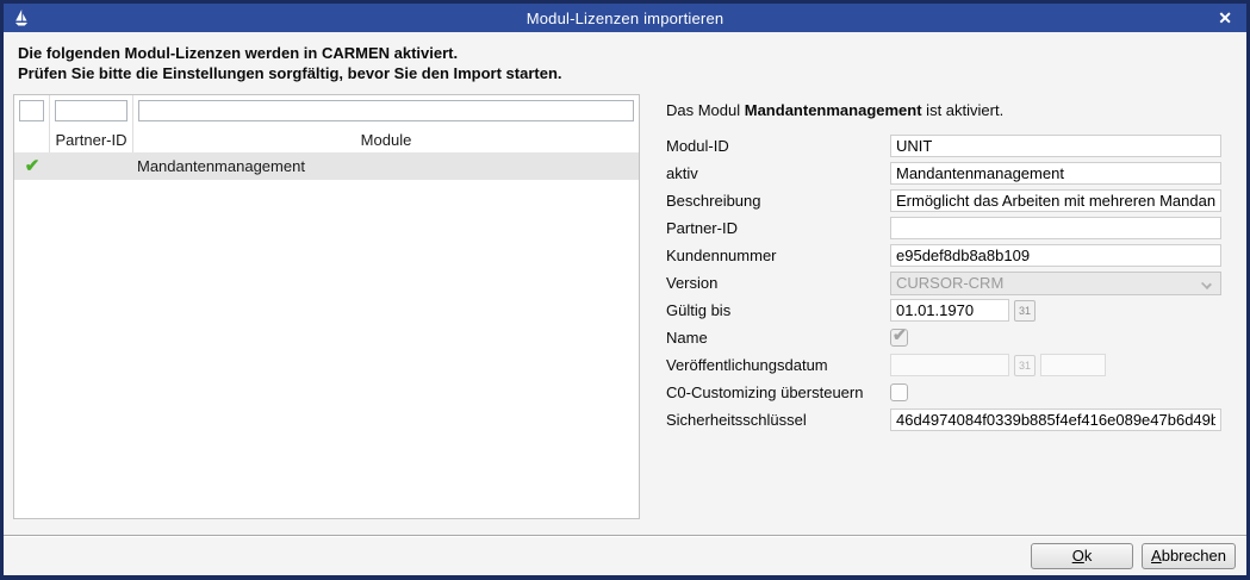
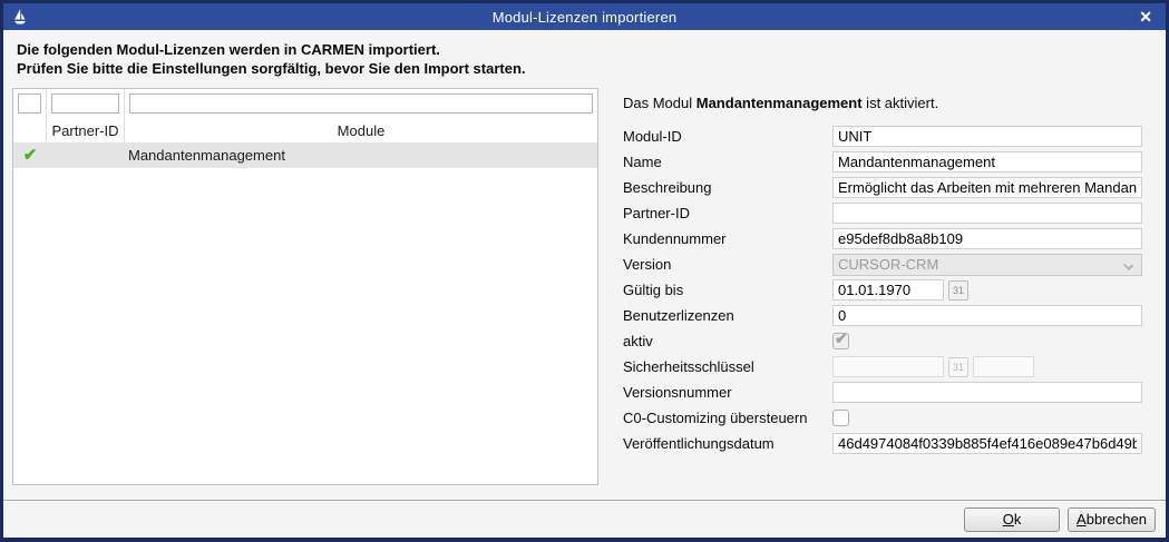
  Modul-Lizenzen importieren
  ✕
- Die folgenden Modul-Lizenzen werden in CARMEN aktiviert.
+ Die folgenden Modul-Lizenzen werden in CARMEN importiert.
  Prüfen Sie bitte die Einstellungen sorgfältig, bevor Sie den Import starten.
  Partner-ID
  Module
  ✔
  Mandantenmanagement
  Das Modul Mandantenmanagement ist aktiviert.
  Modul-ID
  UNIT
- aktiv
+ Name
  Mandantenmanagement
  Beschreibung
  Ermöglicht das Arbeiten mit mehreren Mandan
  Partner-ID
  Kundennummer
  e95def8db8a8b109
  Version
  CURSOR-CRM
  Gültig bis
  01.01.1970
  31
+ Benutzerlizenzen
+ 0
- Name
+ aktiv
  ✔
- Veröffentlichungsdatum
+ Sicherheitsschlüssel
  31
+ Versionsnummer
  C0-Customizing übersteuern
- Sicherheitsschlüssel
+ Veröffentlichungsdatum
  46d4974084f0339b885f4ef416e089e47b6d49b
  O
  k
  A
  bbrechen
